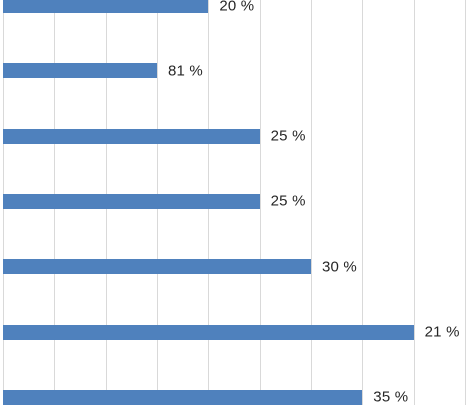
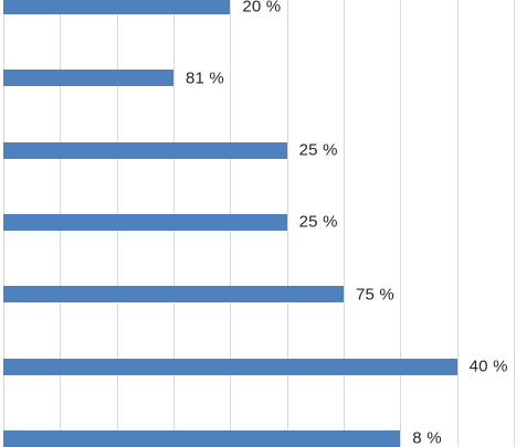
  20 %
  81 %
  25 %
  25 %
- 30 %
+ 75 %
- 21 %
+ 40 %
- 35 %
+ 8 %
